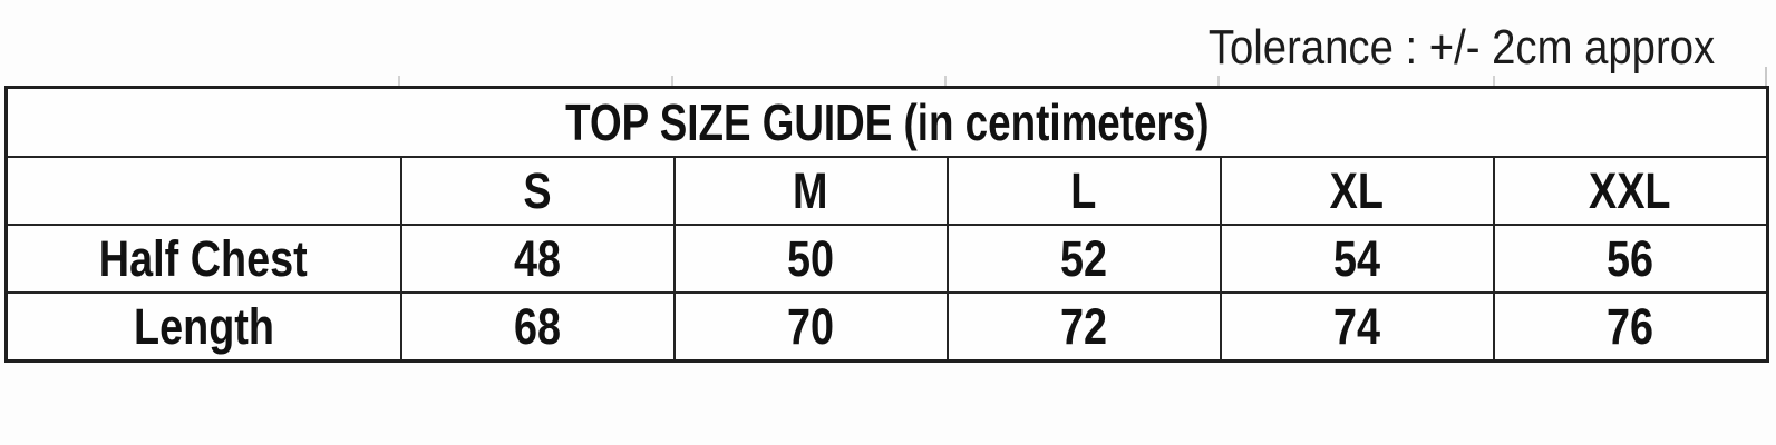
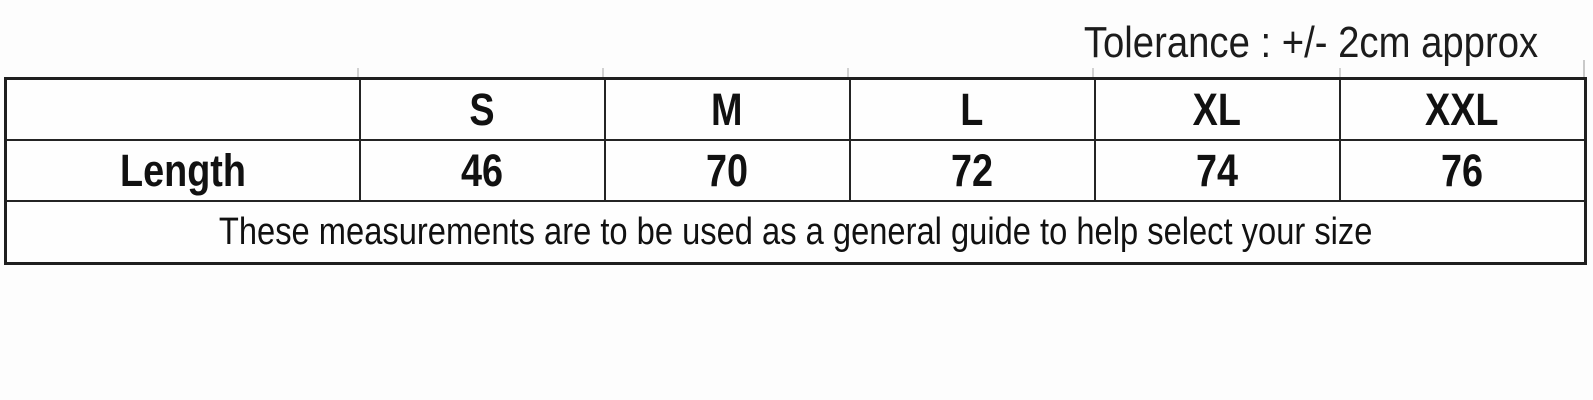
  Tolerance : +/- 2cm approx
- TOP SIZE GUIDE (in centimeters)
  	S	M	L	XL	XXL
- Half Chest	48	50	52	54	56
- Length	68	70	72	74	76
+ Length	46	70	72	74	76
+ These measurements are to be used as a general guide to help select your size
